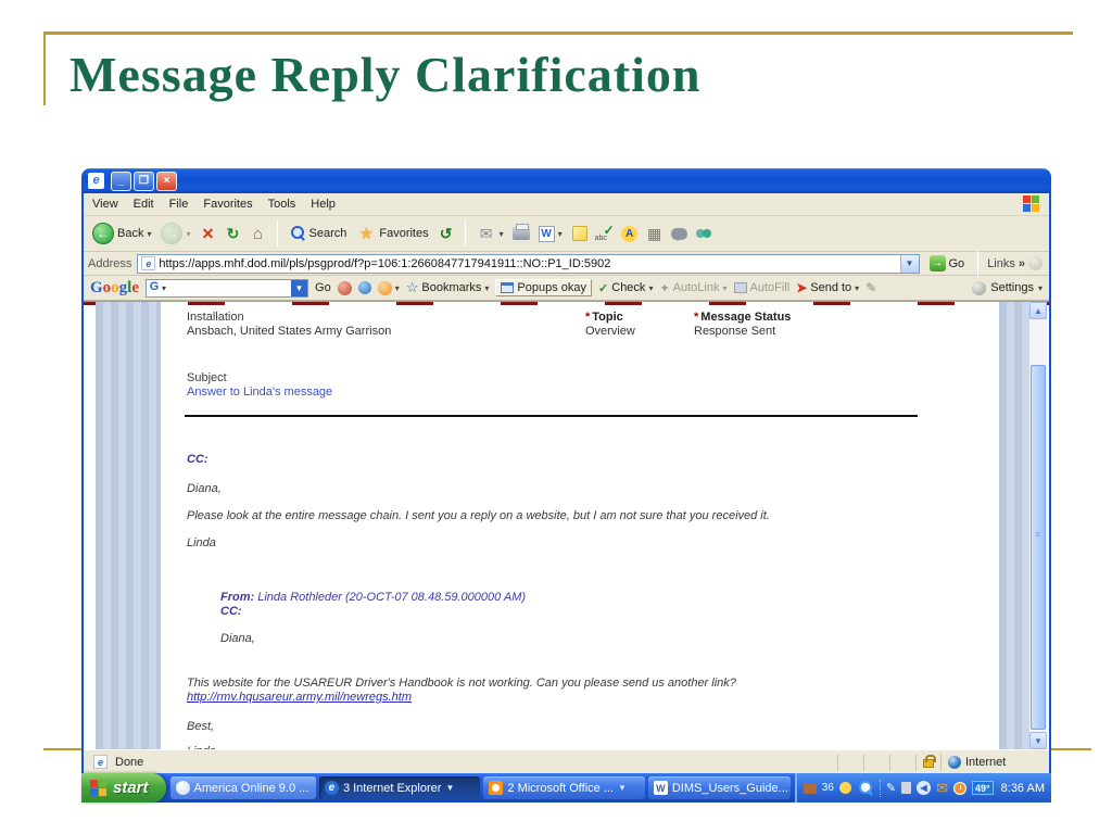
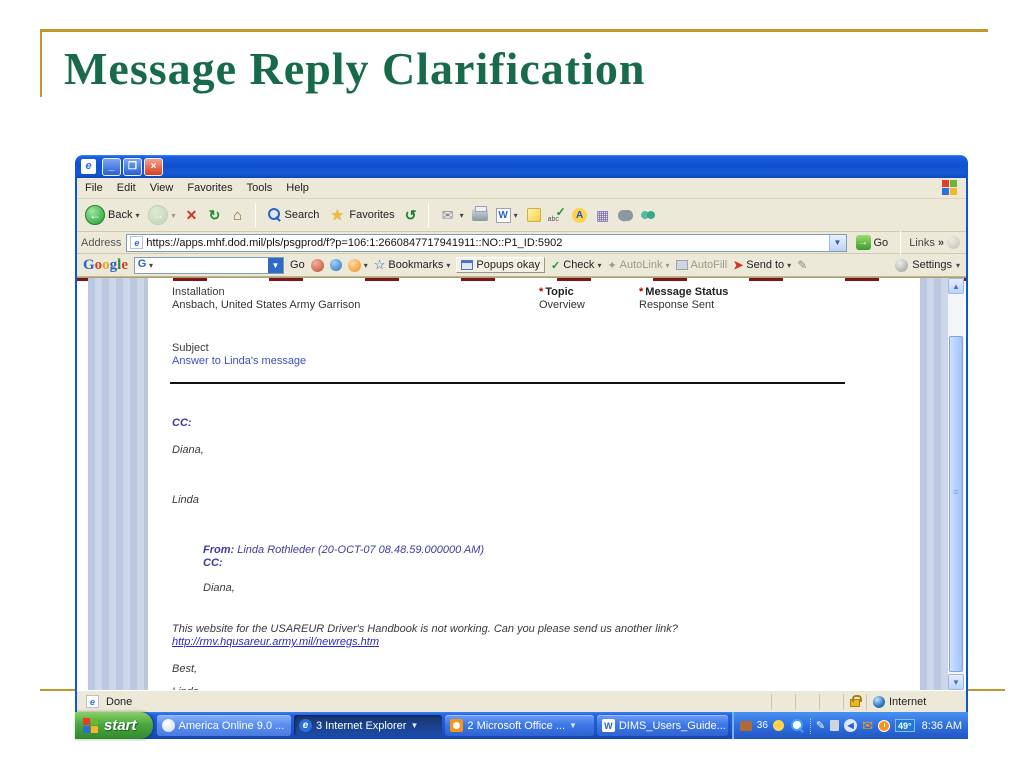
  Message Reply Clarification
  e
  _
  ❐
  ×
- View
+ File
  Edit
- File
+ View
  Favorites
  Tools
  Help
  ←
  Back
  →
  ✕
  ↻
  ⌂
  Search
  ★
  Favorites
  ↺
  ✉
  W
  A
  ▦
  Address
  e
  https://apps.mhf.dod.mil/pls/psgprod/f?p=106:1:2660847717941911::NO::P1_ID:5902
  ▼
  →
  Go
  Links
  Google
  G
  ▼
  Go
  ☆
  Bookmarks
  Popups okay
  ✓
  Check
  ✦
  AutoLink
  AutoFill
  ➤
  Send to
  ✎
  Settings
  Installation
  Ansbach, United States Army Garrison
  * Topic
  Overview
  * Message Status
  Response Sent
  Subject
  Answer to Linda's message
  CC:
  Diana,
- Please look at the entire message chain. I sent you a reply on a website, but I am not sure that you received it.
  Linda
  From: Linda Rothleder (20-OCT-07 08.48.59.000000 AM)
  CC:
  Diana,
  This website for the USAREUR Driver's Handbook is not working. Can you please send us another link?
  http://rmv.hqusareur.army.mil/newregs.htm
  Best,
  ▲
  ▼
  e
  Done
  Internet
  start
  America Online 9.0 ...
  e
  3 Internet Explorer
  ▼
  2 Microsoft Office ...
  ▼
  W
  DIMS_Users_Guide...
  36
  ✎
  ◀
  ✉
  49°
  8:36 AM
